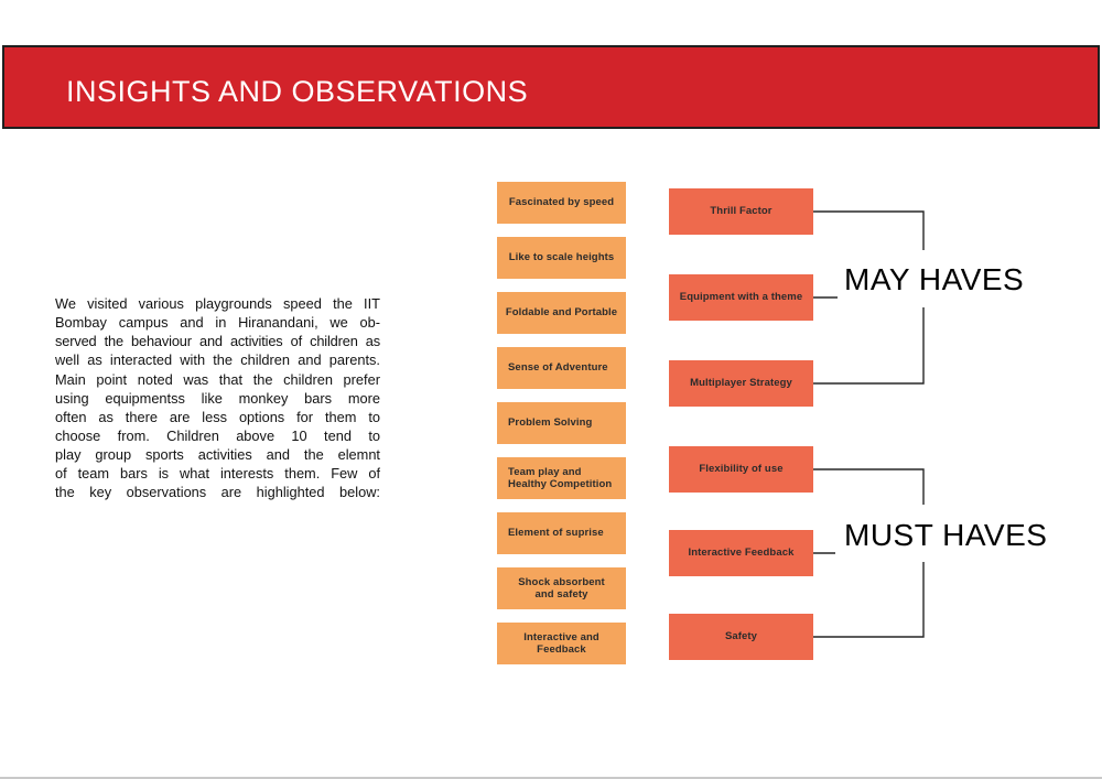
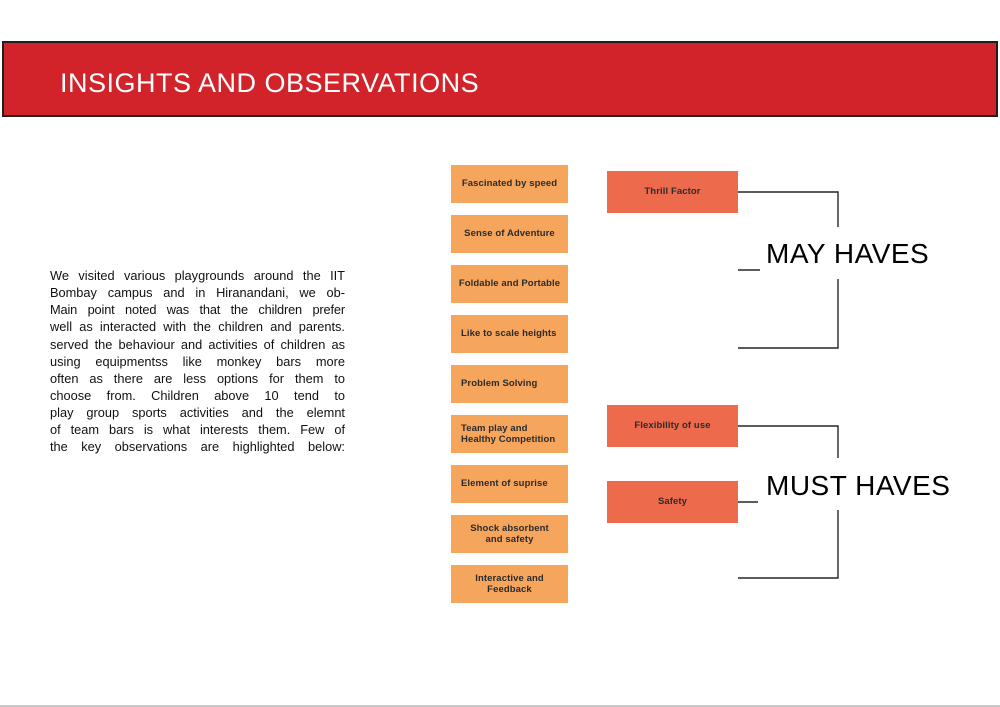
  INSIGHTS AND OBSERVATIONS
- We visited various playgrounds speed the IIT
+ We visited various playgrounds around the IIT
  Bombay campus and in Hiranandani, we ob-
- served the behaviour and activities of children as
+ Main point noted was that the children prefer
  well as interacted with the children and parents.
- Main point noted was that the children prefer
+ served the behaviour and activities of children as
  using equipmentss like monkey bars more
  often as there are less options for them to
  choose from. Children above 10 tend to
  play group sports activities and the elemnt
  of team bars is what interests them. Few of
  the key observations are highlighted below:
  Fascinated by speed
- Like to scale heights
+ Sense of Adventure
  Foldable and Portable
- Sense of Adventure
+ Like to scale heights
  Problem Solving
  Team play and
  Healthy Competition
  Element of suprise
  Shock absorbent
  and safety
  Interactive and
  Feedback
  Thrill Factor
- Equipment with a theme
- Multiplayer Strategy
  Flexibility of use
- Interactive Feedback
  Safety
  MAY HAVES
  MUST HAVES
